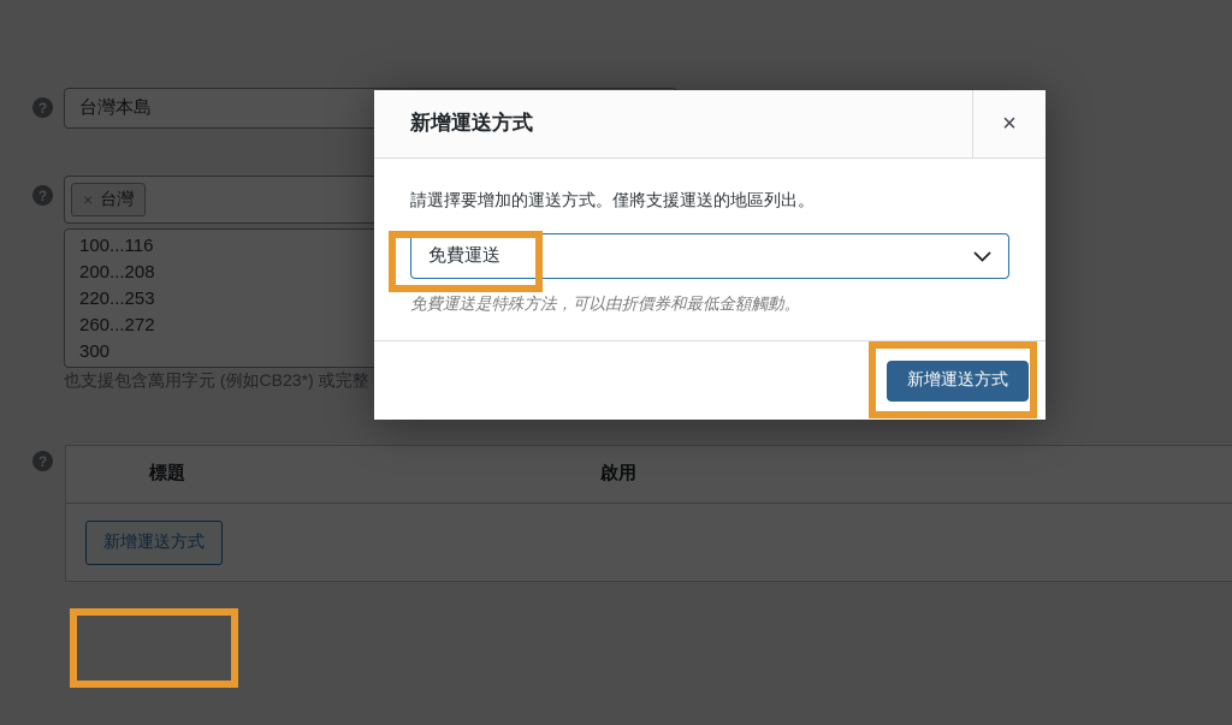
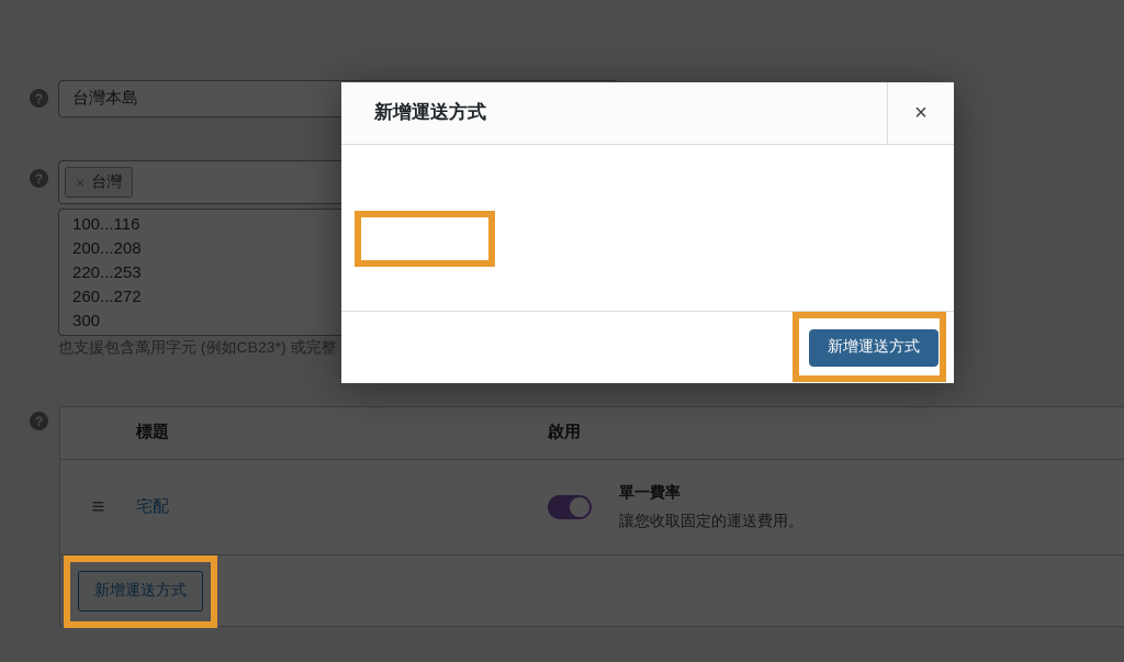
  ?
  台灣本島
  ?
  ×
  台灣
  100...116
  200...208
  220...253
  260...272
  300
  也支援包含萬用字元 (例如CB23*) 或完整
  ?
  標題
  啟用
+ ≡
+ 宅配
+ 單一費率
+ 讓您收取固定的運送費用。
  新增運送方式
  新增運送方式
  ×
- 請選擇要增加的運送方式。僅將支援運送的地區列出。
- 免費運送
- 免費運送是特殊方法，可以由折價券和最低金額觸動。
  新增運送方式
